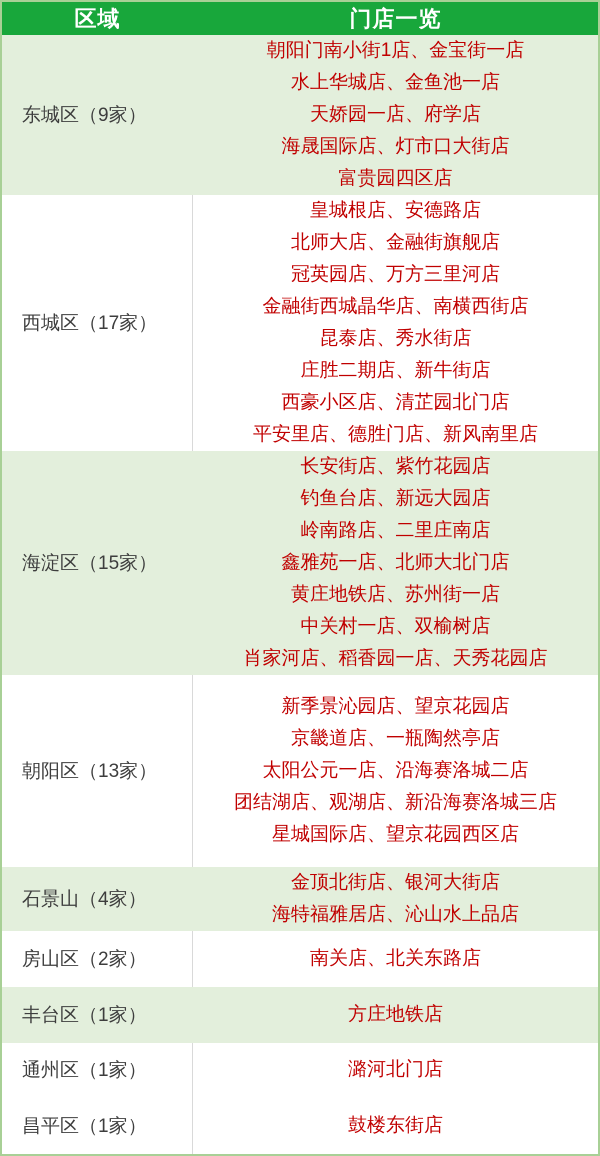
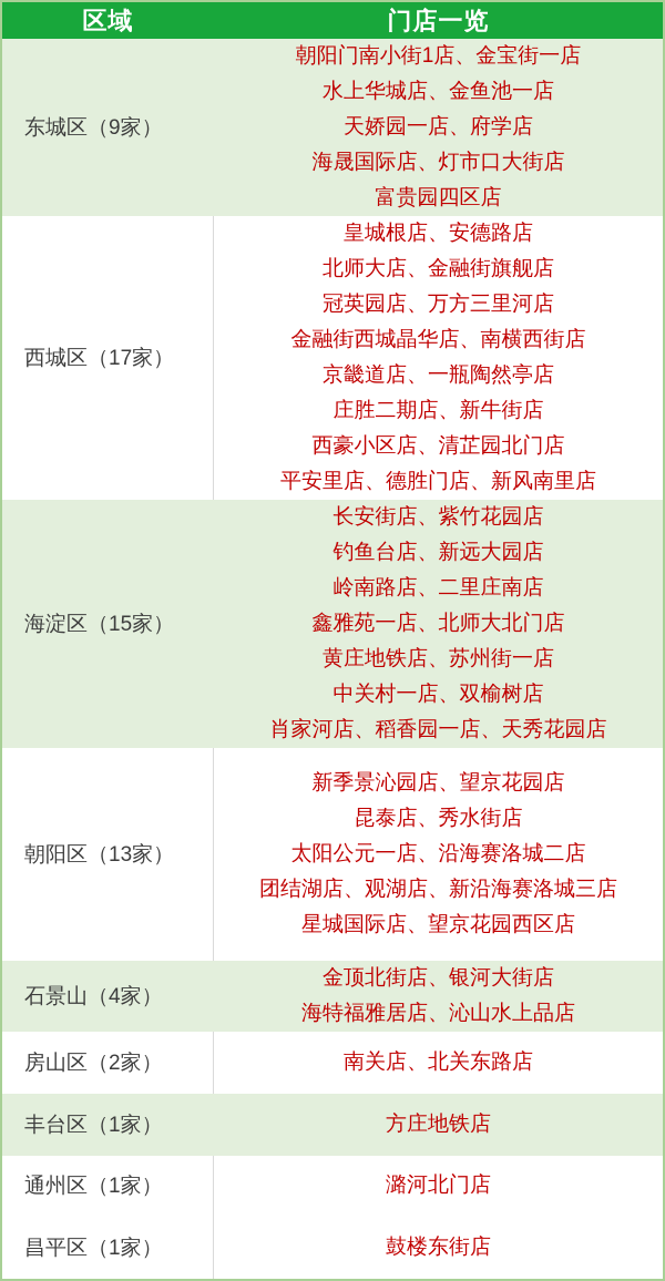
  区域
  门店一览
  东城区（9家）
  朝阳门南小街1店、金宝街一店
  水上华城店、金鱼池一店
  天娇园一店、府学店
  海晟国际店、灯市口大街店
  富贵园四区店
  西城区（17家）
  皇城根店、安德路店
  北师大店、金融街旗舰店
  冠英园店、万方三里河店
  金融街西城晶华店、南横西街店
- 昆泰店、秀水街店
+ 京畿道店、一瓶陶然亭店
  庄胜二期店、新牛街店
  西豪小区店、清芷园北门店
  平安里店、德胜门店、新风南里店
  海淀区（15家）
  长安街店、紫竹花园店
  钓鱼台店、新远大园店
  岭南路店、二里庄南店
  鑫雅苑一店、北师大北门店
  黄庄地铁店、苏州街一店
  中关村一店、双榆树店
  肖家河店、稻香园一店、天秀花园店
  朝阳区（13家）
  新季景沁园店、望京花园店
- 京畿道店、一瓶陶然亭店
+ 昆泰店、秀水街店
  太阳公元一店、沿海赛洛城二店
  团结湖店、观湖店、新沿海赛洛城三店
  星城国际店、望京花园西区店
  石景山（4家）
  金顶北街店、银河大街店
  海特福雅居店、沁山水上品店
  房山区（2家）
  南关店、北关东路店
  丰台区（1家）
  方庄地铁店
  通州区（1家）
  潞河北门店
  昌平区（1家）
  鼓楼东街店
